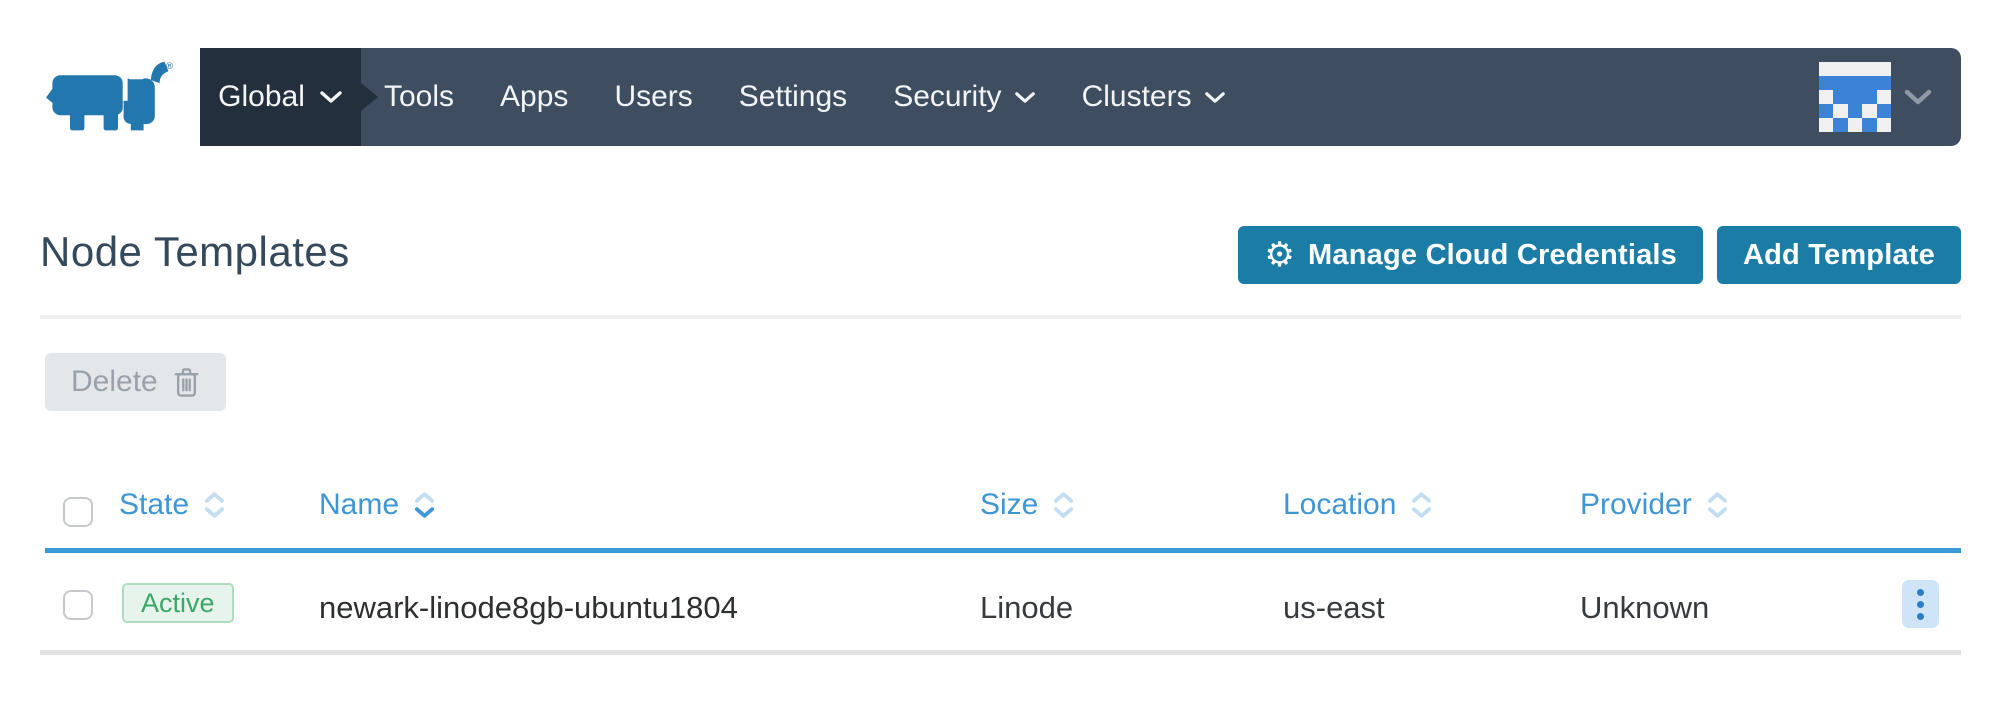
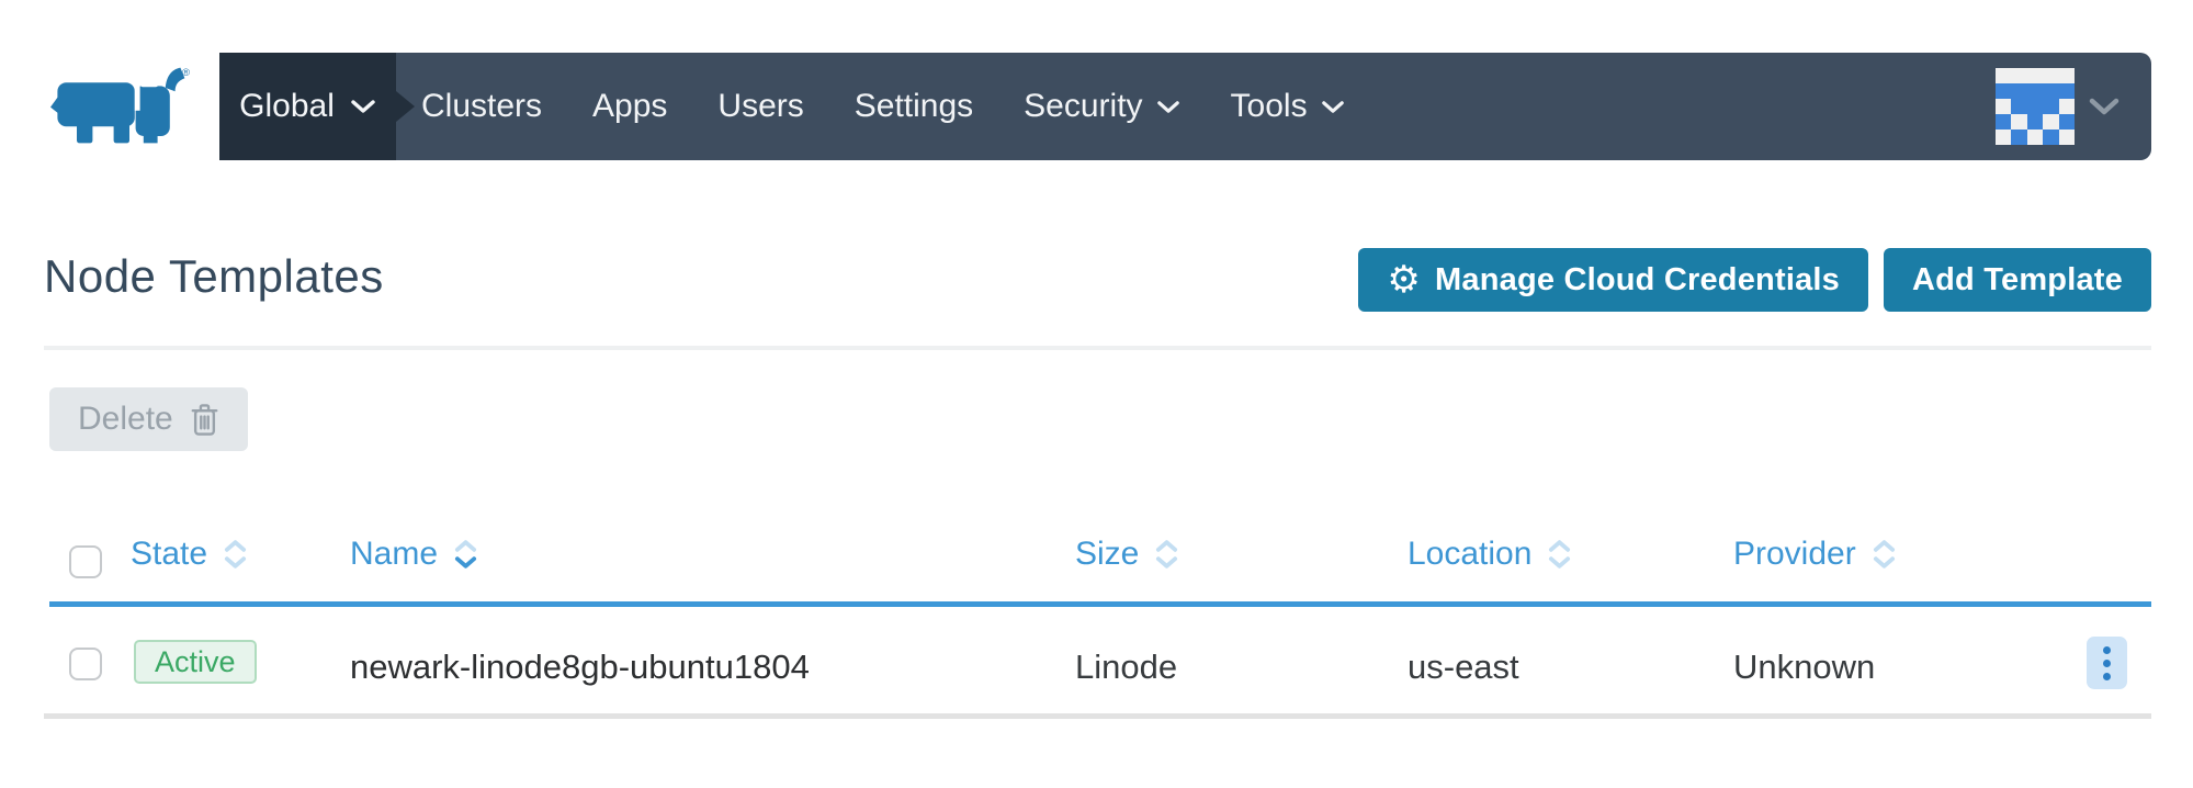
  ®
  Global
- Tools
+ Clusters
  Apps
  Users
  Settings
  Security
- Clusters
+ Tools
  Node Templates
  ⚙
  Manage Cloud Credentials
  Add Template
  Delete
  State
  Name
  Size
  Location
  Provider
  Active
  newark-linode8gb-ubuntu1804
  Linode
  us-east
  Unknown
